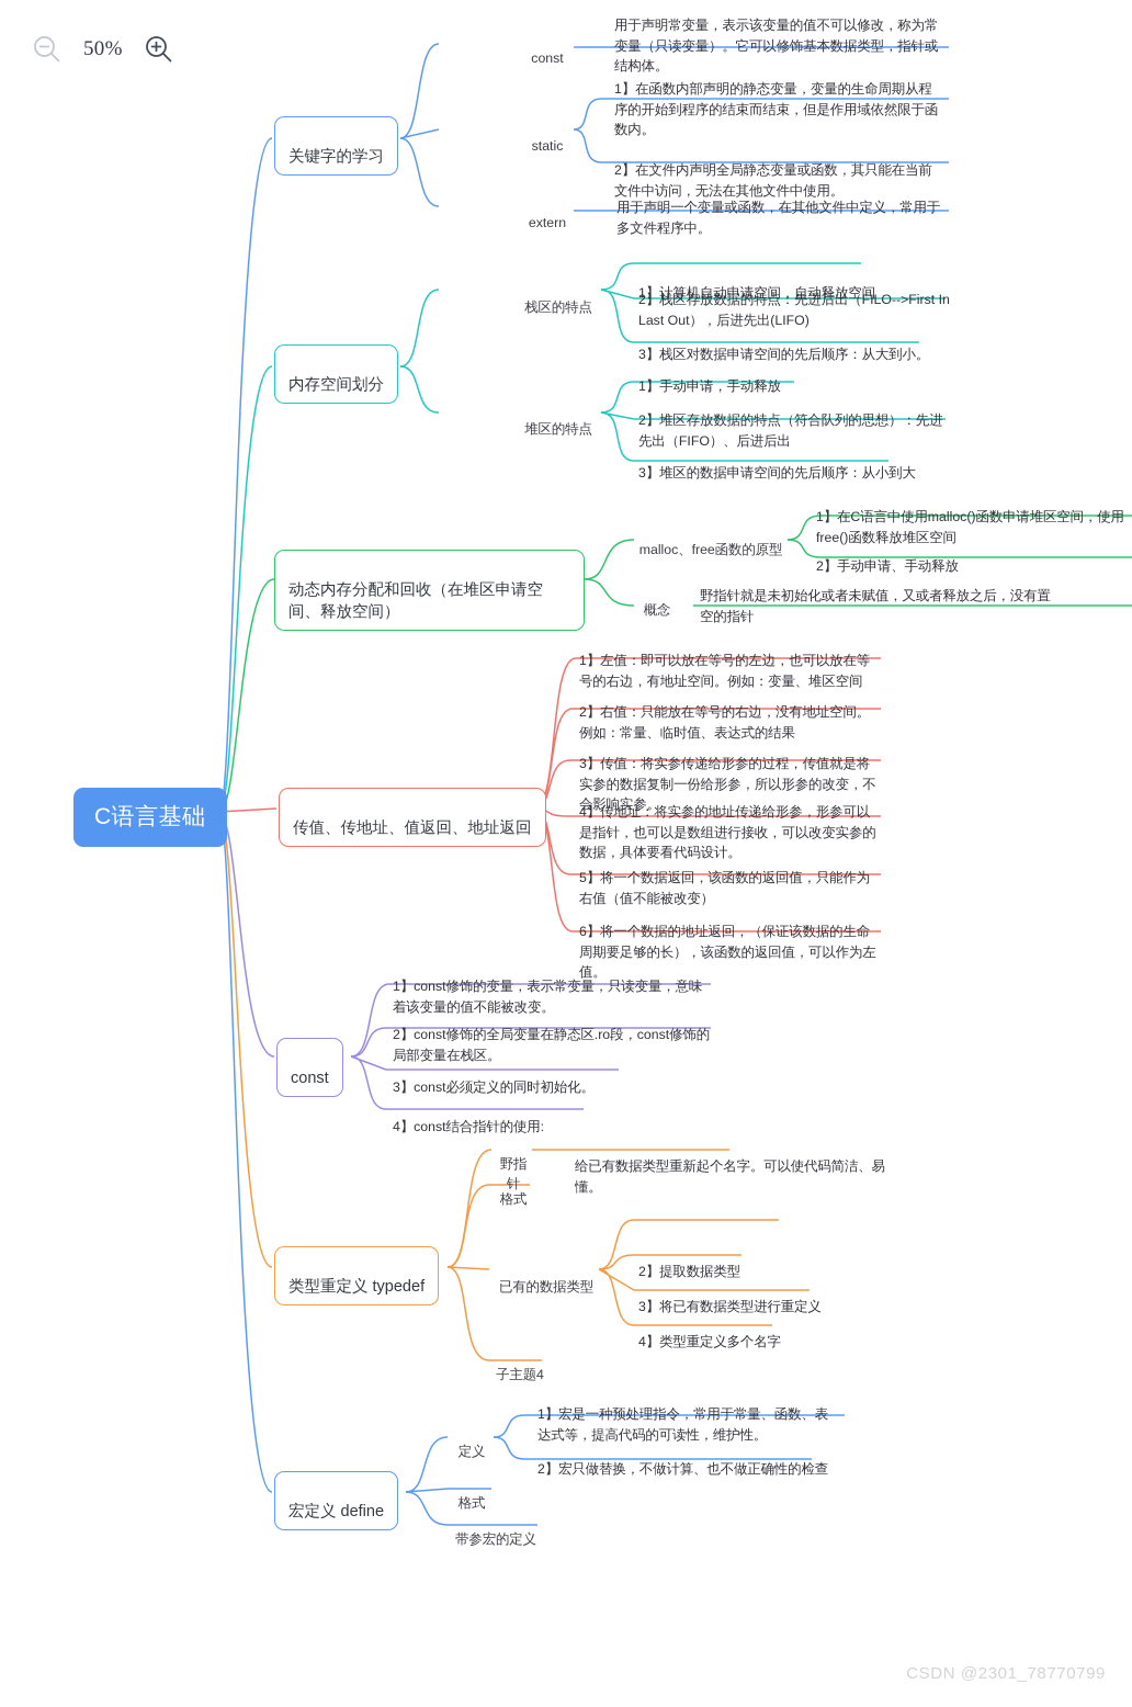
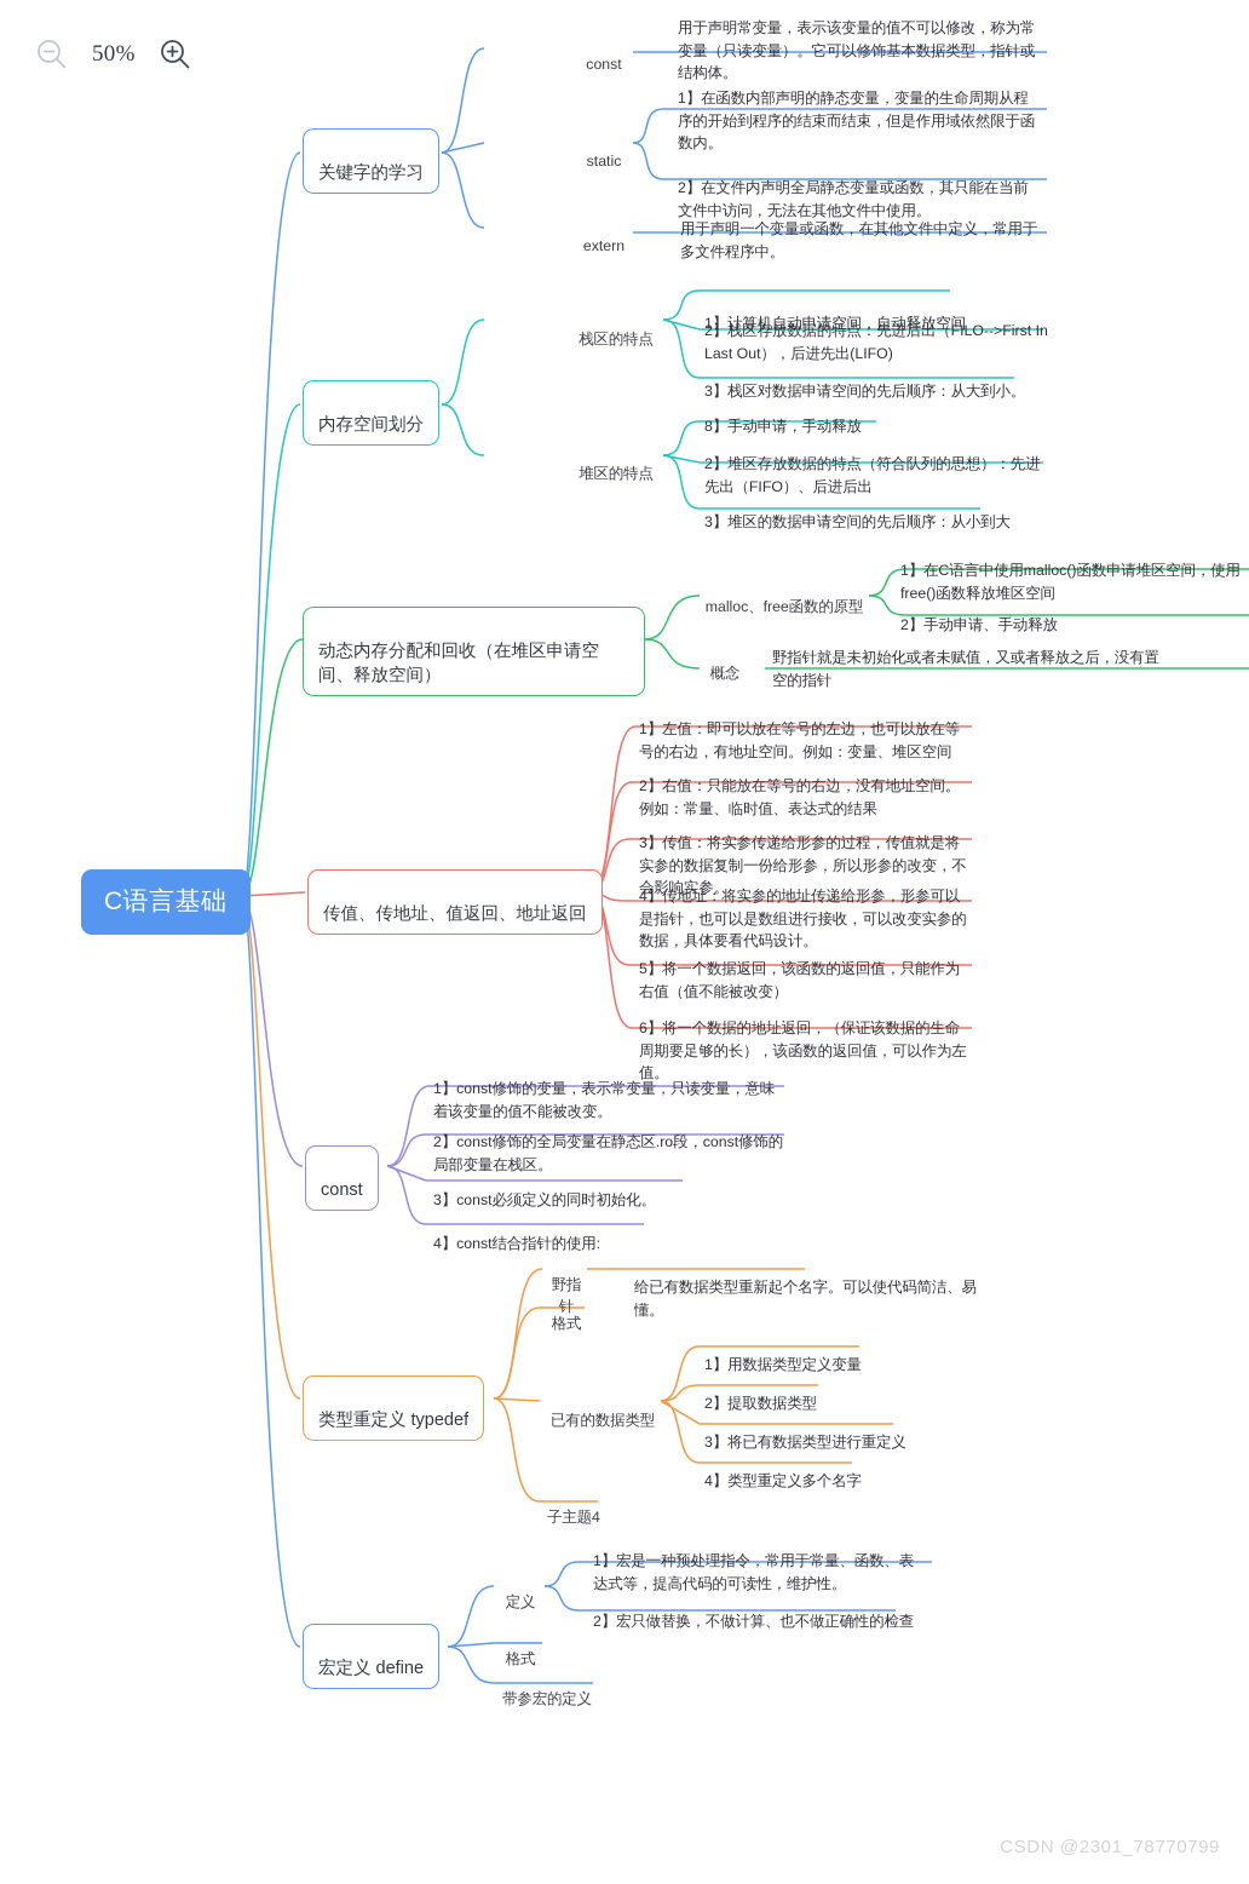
  50%
  C语言基础
  关键字的学习
  const
  用于声明常变量，表示该变量的值不可以修改，称为常变量（只读变量）。它可以修饰基本数据类型，指针或结构体。
  static
  1】在函数内部声明的静态变量，变量的生命周期从程序的开始到程序的结束而结束，但是作用域依然限于函数内。
  2】在文件内声明全局静态变量或函数，其只能在当前文件中访问，无法在其他文件中使用。
  extern
  用于声明一个变量或函数，在其他文件中定义，常用于多文件程序中。
  内存空间划分
  栈区的特点
  1】计算机自动申请空间，自动释放空间
  2】栈区存放数据的特点：先进后出（FILO-->First In Last Out），后进先出(LIFO)
  3】栈区对数据申请空间的先后顺序：从大到小。
  堆区的特点
- 1】手动申请，手动释放
+ 8】手动申请，手动释放
  2】堆区存放数据的特点（符合队列的思想）：先进先出（FIFO）、后进后出
  3】堆区的数据申请空间的先后顺序：从小到大
  动态内存分配和回收（在堆区申请空间、释放空间）
  malloc、free函数的原型
  1】在C语言中使用malloc()函数申请堆区空间，使用free()函数释放堆区空间
  2】手动申请、手动释放
  概念
  野指针就是未初始化或者未赋值，又或者释放之后，没有置空的指针
  传值、传地址、值返回、地址返回
  1】左值：即可以放在等号的左边，也可以放在等号的右边，有地址空间。例如：变量、堆区空间
  2】右值：只能放在等号的右边，没有地址空间。例如：常量、临时值、表达式的结果
  3】传值：将实参传递给形参的过程，传值就是将实参的数据复制一份给形参，所以形参的改变，不会影响实参。
  4】传地址：将实参的地址传递给形参，形参可以是指针，也可以是数组进行接收，可以改变实参的数据，具体要看代码设计。
  5】将一个数据返回，该函数的返回值，只能作为右值（值不能被改变）
  6】将一个数据的地址返回，（保证该数据的生命周期要足够的长），该函数的返回值，可以作为左值。
  const
  1】const修饰的变量，表示常变量，只读变量，意味着该变量的值不能被改变。
  2】const修饰的全局变量在静态区.ro段，const修饰的局部变量在栈区。
  3】const必须定义的同时初始化。
  4】const结合指针的使用:
  类型重定义 typedef
  野指针
  给已有数据类型重新起个名字。可以使代码简洁、易懂。
  格式
  已有的数据类型
+ 1】用数据类型定义变量
  2】提取数据类型
  3】将已有数据类型进行重定义
  4】类型重定义多个名字
  子主题4
  宏定义 define
  定义
  1】宏是一种预处理指令，常用于常量、函数、表达式等，提高代码的可读性，维护性。
  2】宏只做替换，不做计算、也不做正确性的检查
  格式
  带参宏的定义
  CSDN @2301_78770799
